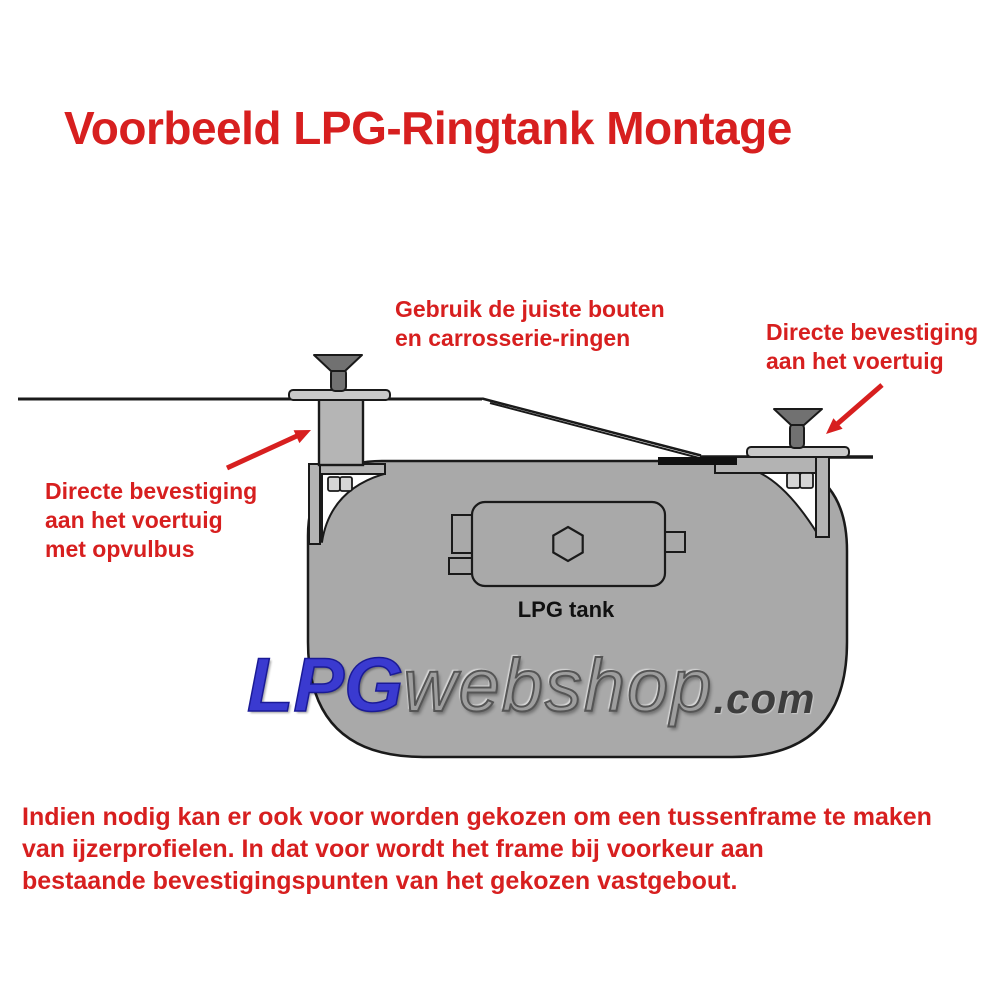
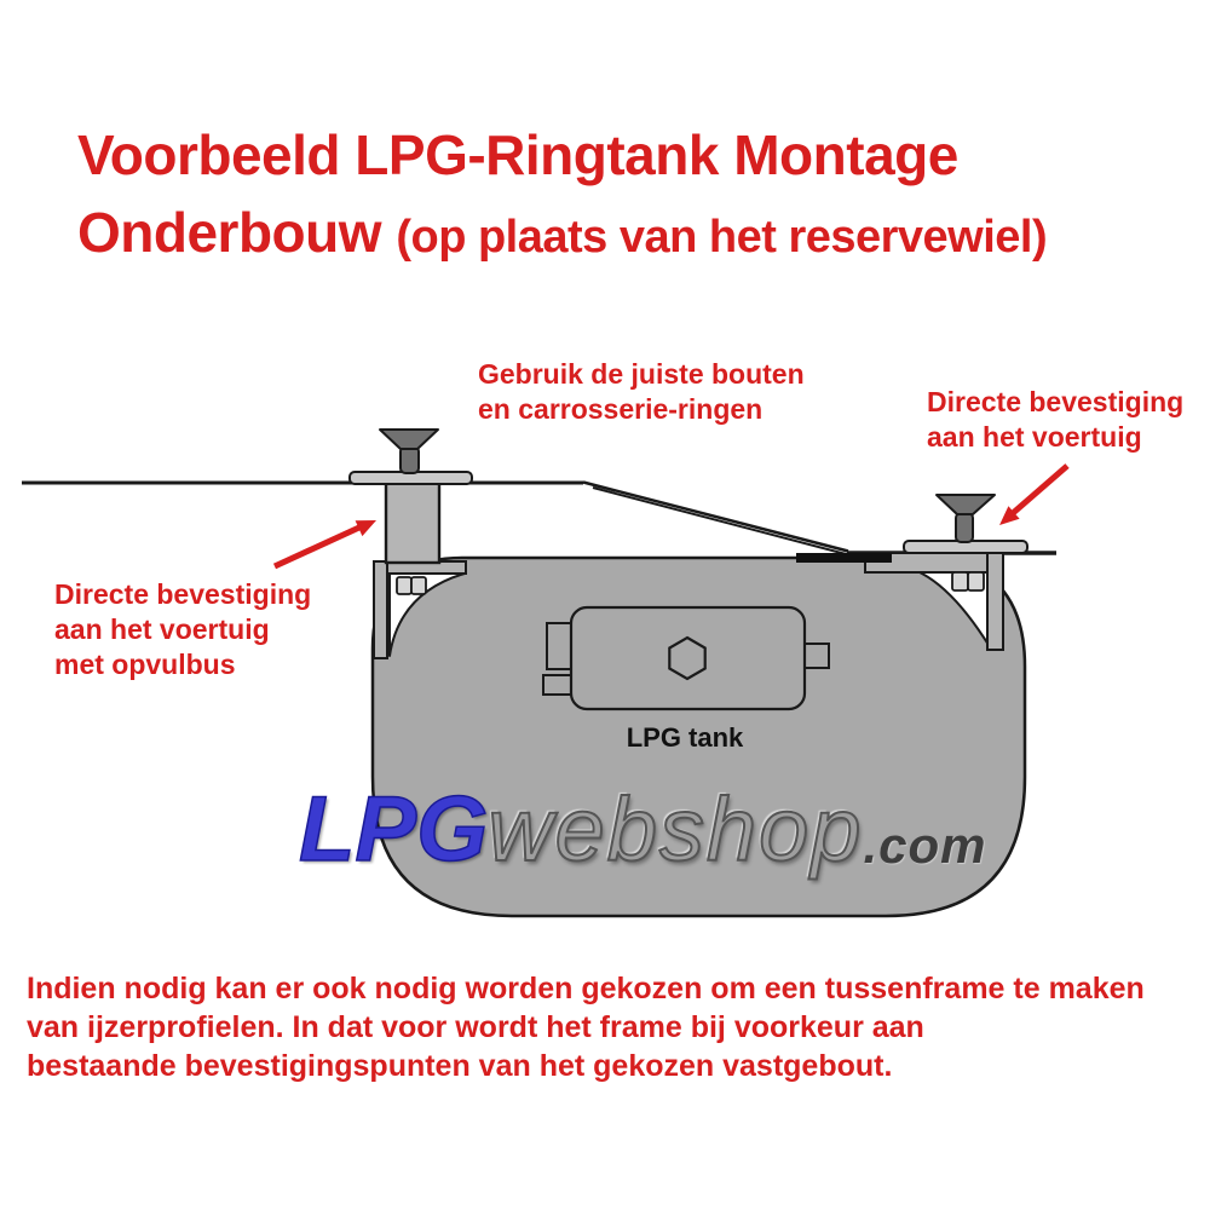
  Voorbeeld LPG-Ringtank Montage
+ Onderbouw (op plaats van het reservewiel)
  LPG tank
  Gebruik de juiste bouten
  en carrosserie-ringen
  Directe bevestiging
  aan het voertuig
  Directe bevestiging
  aan het voertuig
  met opvulbus
  LPGwebshop.com
- Indien nodig kan er ook voor worden gekozen om een tussenframe te maken
+ Indien nodig kan er ook nodig worden gekozen om een tussenframe te maken
  van ijzerprofielen. In dat voor wordt het frame bij voorkeur aan
  bestaande bevestigingspunten van het gekozen vastgebout.
